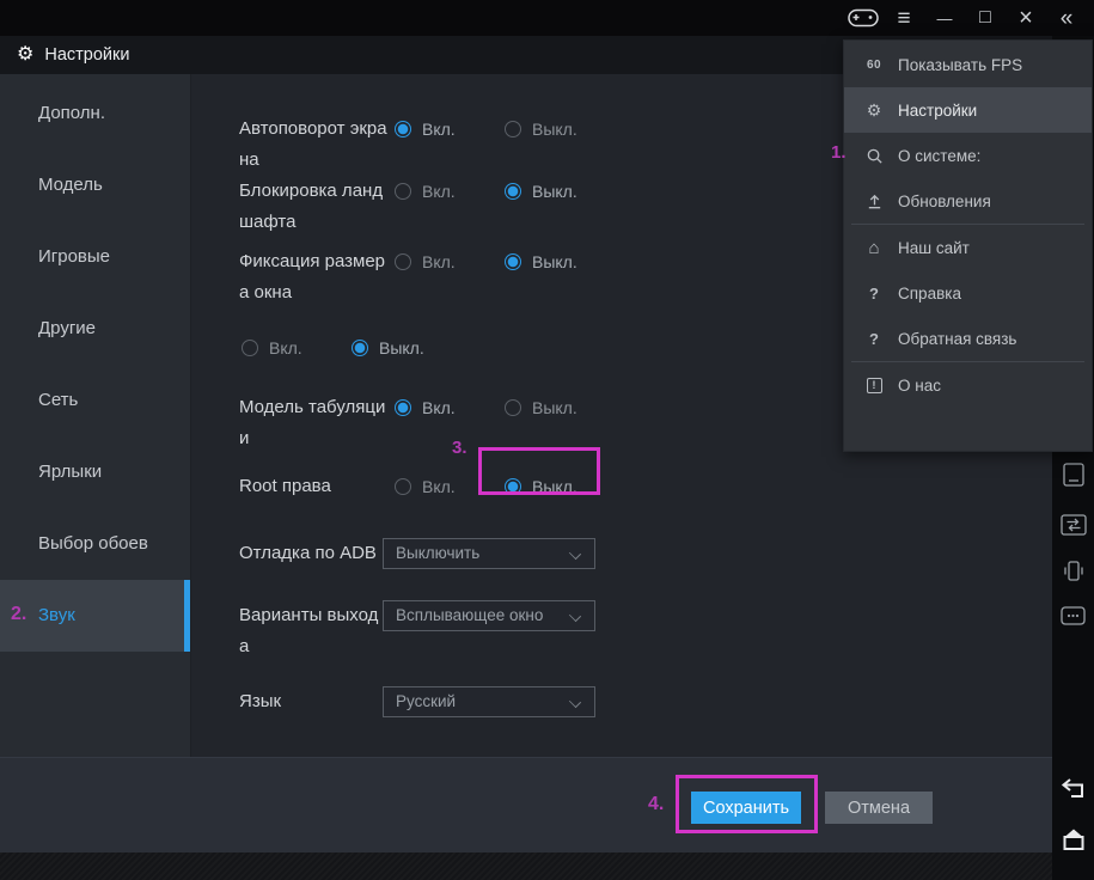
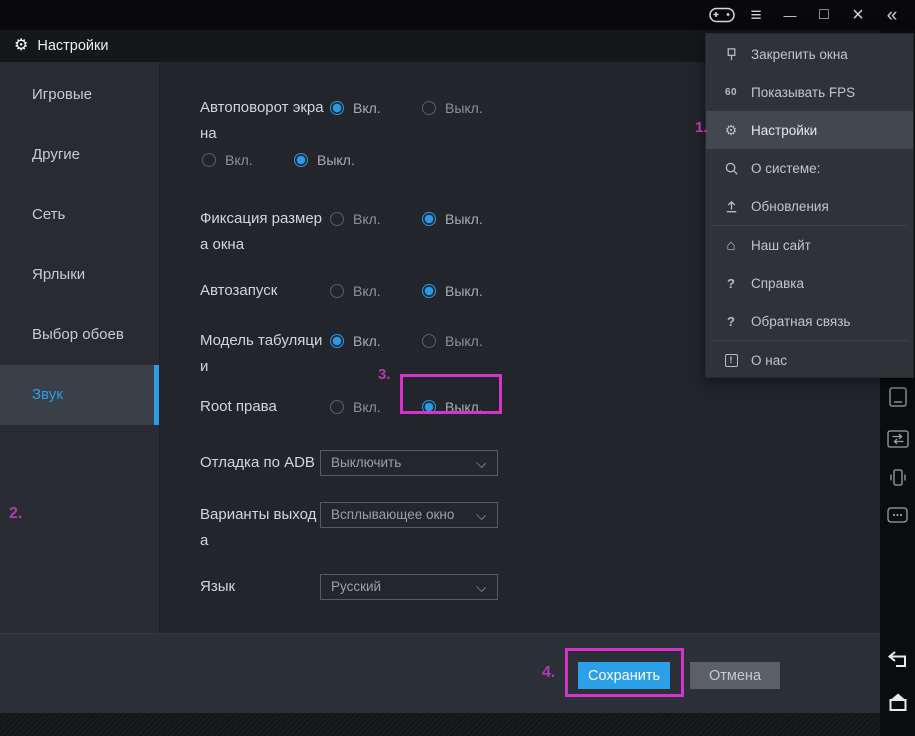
  ≡
  —
  □
  ×
  «
  ⚙
  Настройки
- Дополн.
- Модель
  Игровые
  Другие
  Сеть
  Ярлыки
  Выбор обоев
  Звук
  Автоповорот экрана
  Вкл.
  Выкл.
- Блокировка ландшафта
  Вкл.
  Выкл.
  Фиксация размера окна
  Вкл.
  Выкл.
+ Автозапуск
  Вкл.
  Выкл.
  Модель табуляции
  Вкл.
  Выкл.
  Root права
  Вкл.
  Выкл.
  Отладка по ADB
  Выключить
  Варианты выхода
  Всплывающее окно
  Язык
  Русский
  Сохранить
  Отмена
+ Закрепить окна
  60
  Показывать FPS
  ⚙
  Настройки
  О системе:
  Обновления
  ⌂
  Наш сайт
  ?
  Справка
  ?
  Обратная связь
  !
  О нас
  1.
  2.
  3.
  4.
